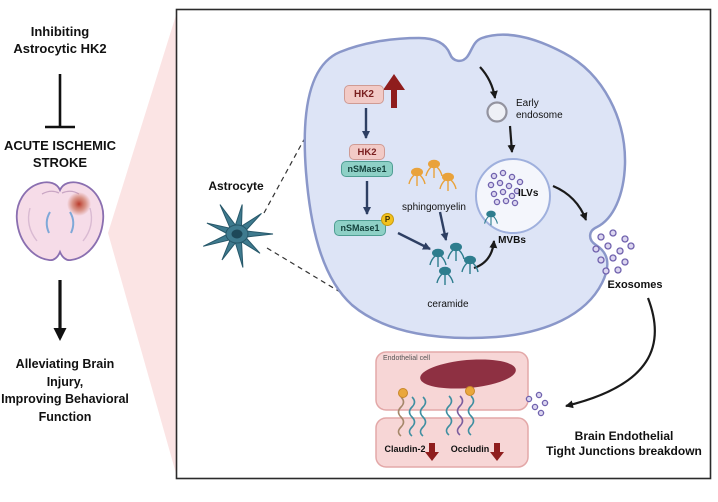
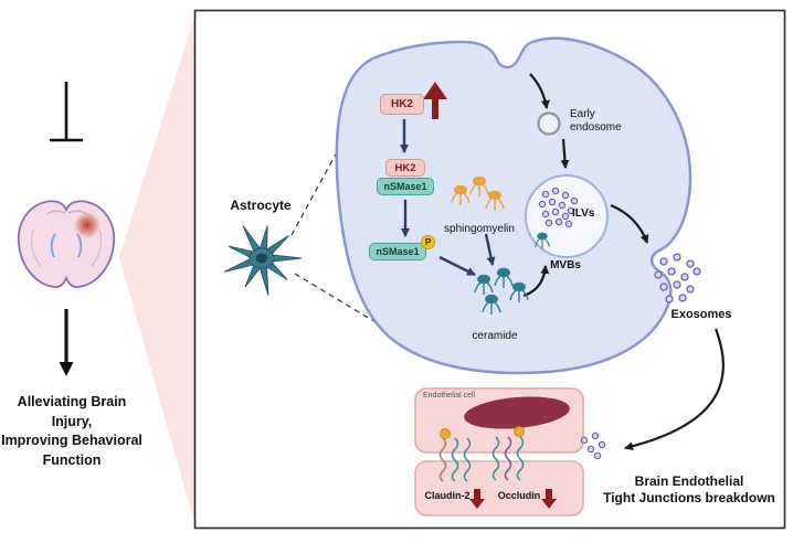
- Inhibiting
- Astrocytic HK2
- ACUTE ISCHEMIC
- STROKE
  Alleviating Brain Injury,
  Improving Behavioral
  Function
  Astrocyte
  HK2
  HK2
  nSMase1
  nSMase1
  P
  sphingomyelin
  ceramide
  Early
  endosome
  ILVs
  MVBs
  Exosomes
  Claudin-2
  Occludin
  Brain Endothelial
  Tight Junctions breakdown
